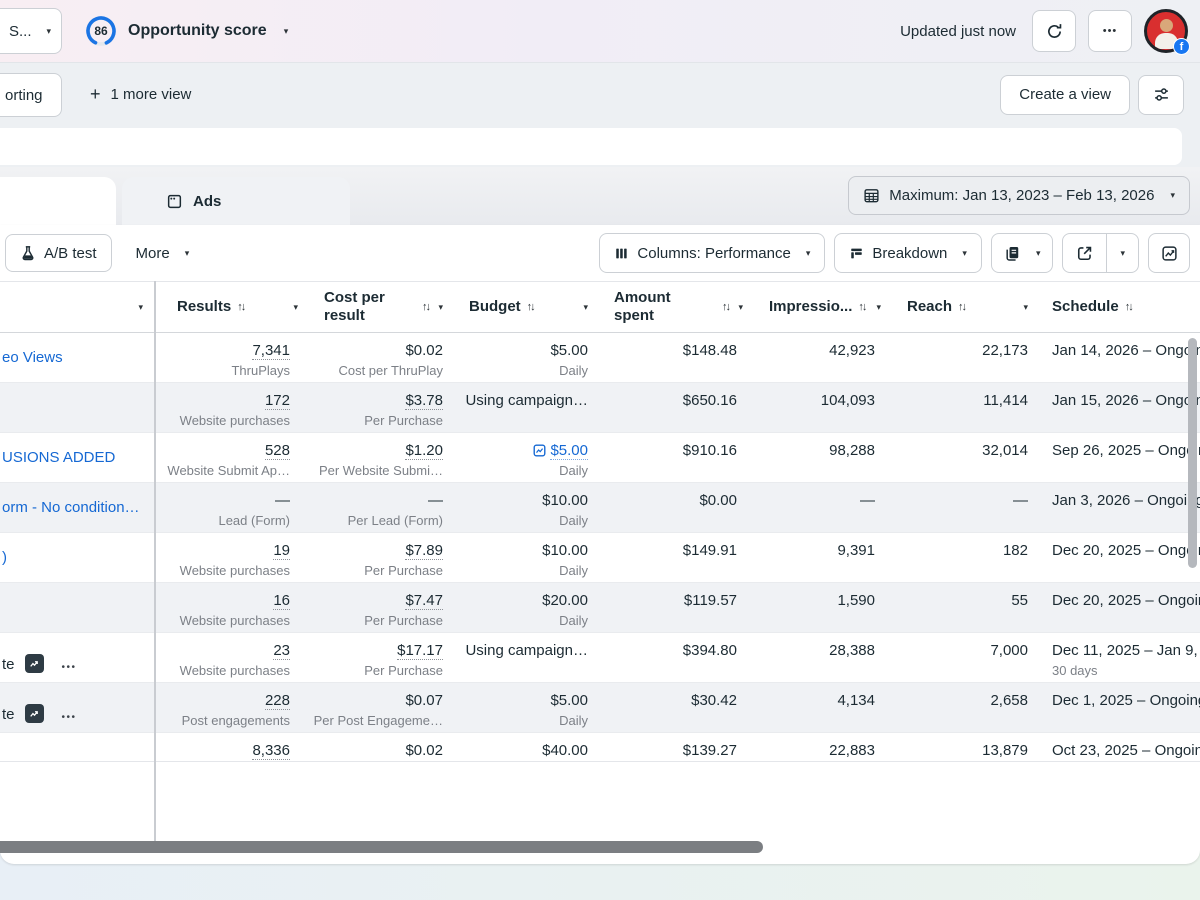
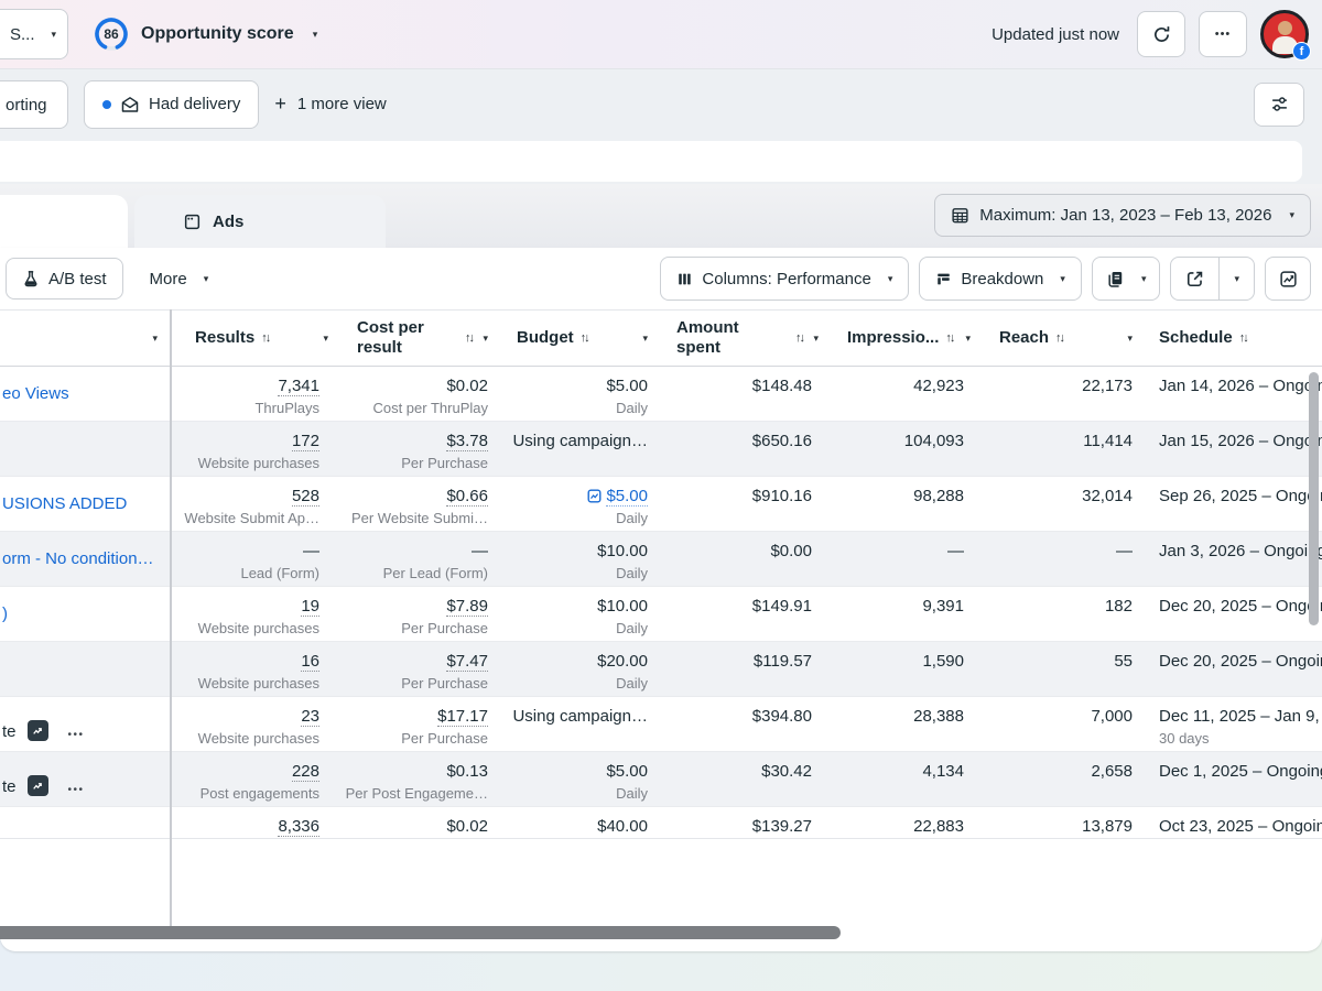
  S...
  ▾
  86
  Opportunity score
  ▾
  Updated just now
  •••
  f
  orting
+ Had delivery
  +
  1 more view
- Create a view
  Ads
  Maximum: Jan 13, 2023 – Feb 13, 2026
  ▾
  A/B test
  More
  ▾
  Columns: Performance
  ▾
  Breakdown
  ▾
  ▾
  ▾
  ▾
  Results
  ↑↓
  ▾
  Cost per result
  ↑↓
  ▾
  Budget
  ↑↓
  ▾
  Amount spent
  ↑↓
  ▾
  Impressio...
  ↑↓
  ▾
  Reach
  ↑↓
  ▾
  Schedule
  ↑↓
  eo Views
  7,341
  ThruPlays
  $0.02
  Cost per ThruPlay
  $5.00
  Daily
  $148.48
  42,923
  22,173
  Jan 14, 2026 – Ong
  172
  Website purchases
  $3.78
  Per Purchase
  Using campaign…
  $650.16
  104,093
  11,414
  Jan 15, 2026 – Ong
  USIONS ADDED
  528
  Website Submit Ap…
- $1.20
+ $0.66
  Per Website Submi…
  $5.00
  Daily
  $910.16
  98,288
  32,014
  Sep 26, 2025 – Ong
  orm - No condition…
  —
  Lead (Form)
  —
  Per Lead (Form)
  $10.00
  Daily
  $0.00
  —
  —
  Jan 3, 2026 – Ongoi
  )
  19
  Website purchases
  $7.89
  Per Purchase
  $10.00
  Daily
  $149.91
  9,391
  182
  Dec 20, 2025 – Ong
  16
  Website purchases
  $7.47
  Per Purchase
  $20.00
  Daily
  $119.57
  1,590
  55
  Dec 20, 2025 – Ongoi
  te
  •••
  23
  Website purchases
  $17.17
  Per Purchase
  Using campaign…
  $394.80
  28,388
  7,000
  Dec 11, 2025 – Jan 9,
  30 days
  te
  •••
  228
  Post engagements
- $0.07
+ $0.13
  Per Post Engageme…
  $5.00
  Daily
  $30.42
  4,134
  2,658
  Dec 1, 2025 – Ongoin
  8,336
  $0.02
  $40.00
  $139.27
  22,883
  13,879
  Oct 23, 2025 – Ongoin
